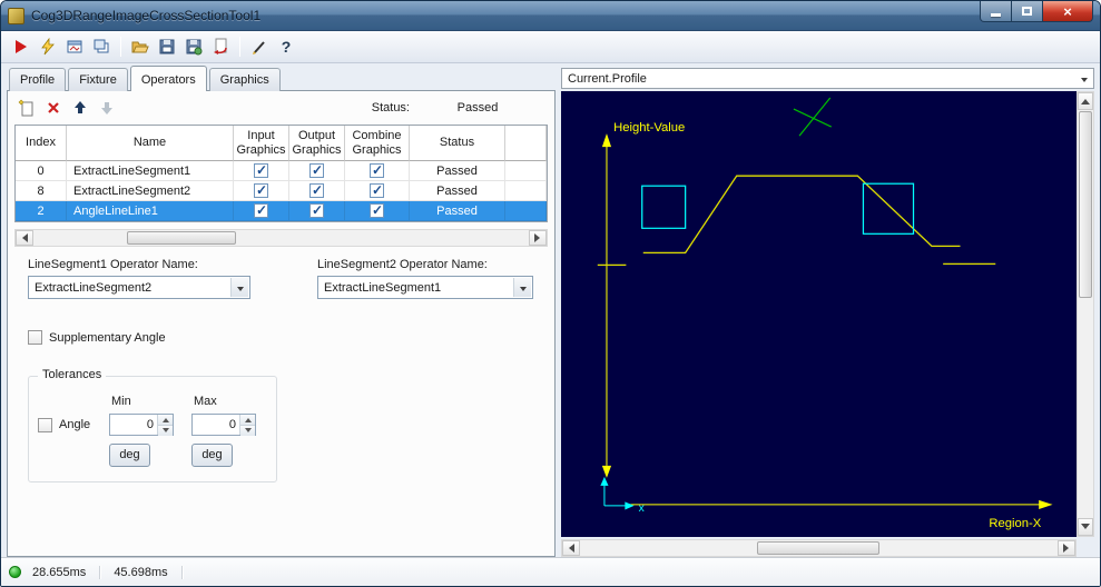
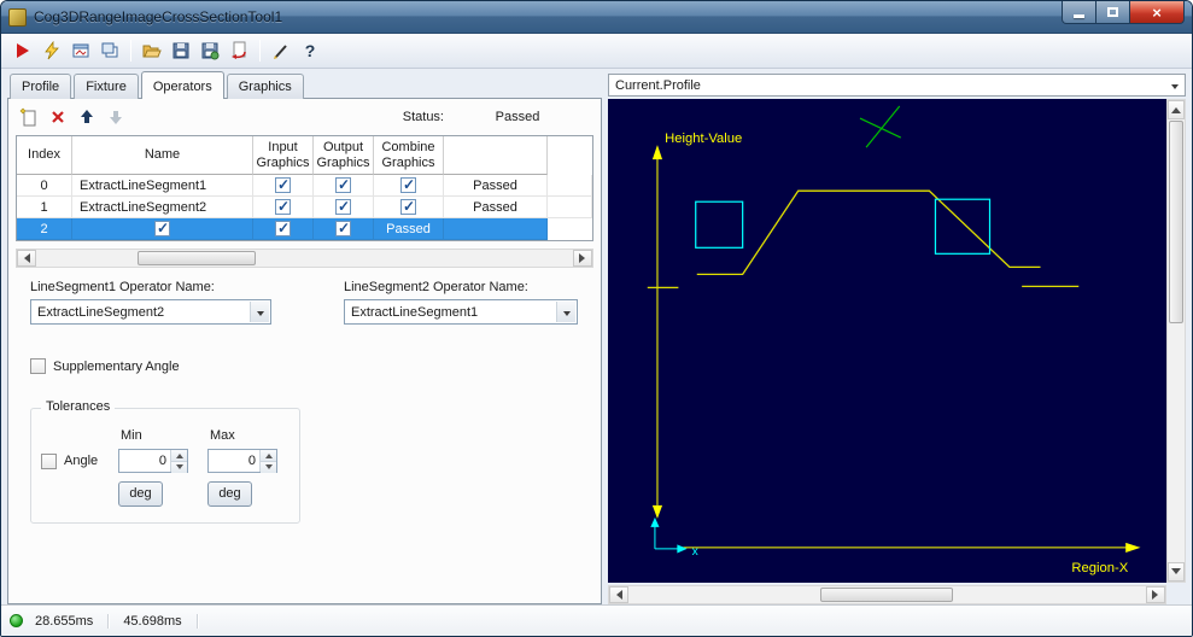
  Cog3DRangeImageCrossSectionTool1
  ×
  ?
  Profile
  Fixture
  Operators
  Graphics
  Status:
  Passed
  Index
  Name
  Input Graphics
  Output Graphics
  Combine Graphics
- Status
  0
  ExtractLineSegment1
  Passed
- 8
+ 1
  ExtractLineSegment2
  Passed
  2
- AngleLineLine1
  Passed
  LineSegment1 Operator Name:
  ExtractLineSegment2
  LineSegment2 Operator Name:
  ExtractLineSegment1
  Supplementary Angle
  Tolerances
  Min
  Max
  Angle
  0
  0
  deg
  deg
  Current.Profile
  Height-Value
  Region-X
  x
  28.655ms
  45.698ms
